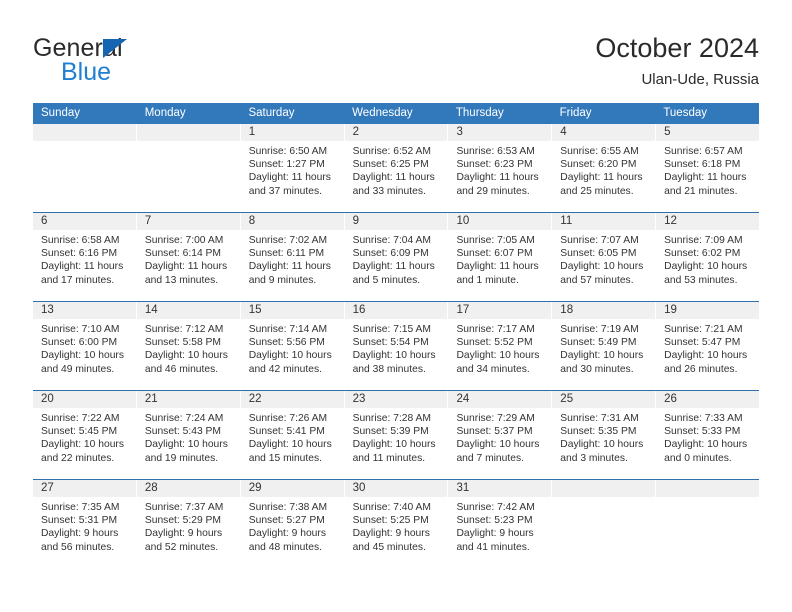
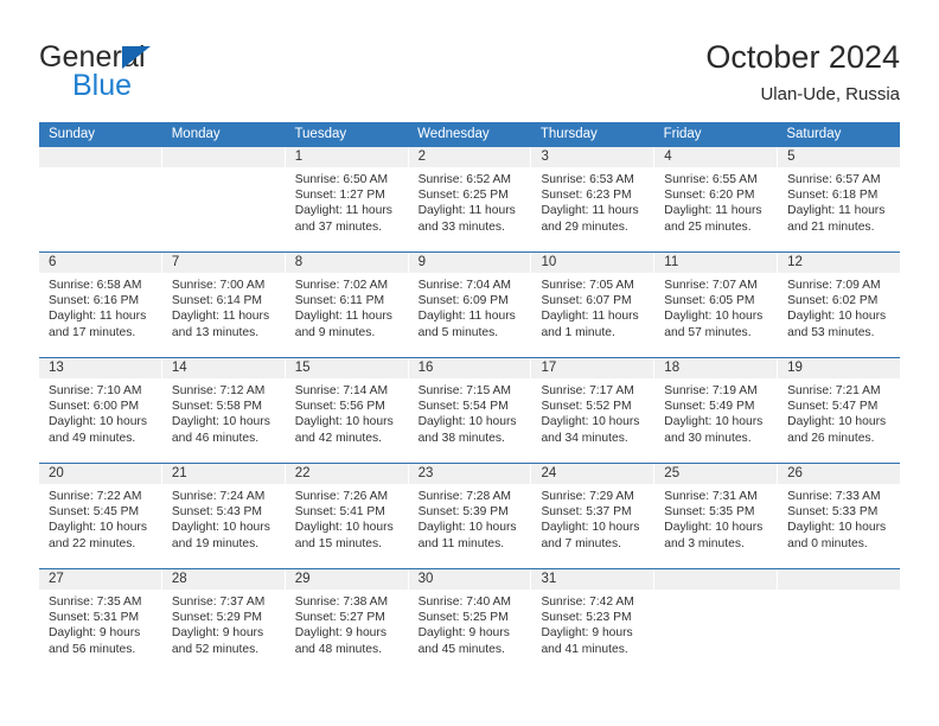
  General
  Blue
  October 2024
  Ulan-Ude, Russia
  Sunday
  Monday
- Saturday
+ Tuesday
  Wednesday
  Thursday
  Friday
- Tuesday
+ Saturday
  1
  Sunrise: 6:50 AM
  Sunset: 1:27 PM
  Daylight: 11 hours
  and 37 minutes.
  2
  Sunrise: 6:52 AM
  Sunset: 6:25 PM
  Daylight: 11 hours
  and 33 minutes.
  3
  Sunrise: 6:53 AM
  Sunset: 6:23 PM
  Daylight: 11 hours
  and 29 minutes.
  4
  Sunrise: 6:55 AM
  Sunset: 6:20 PM
  Daylight: 11 hours
  and 25 minutes.
  5
  Sunrise: 6:57 AM
  Sunset: 6:18 PM
  Daylight: 11 hours
  and 21 minutes.
  6
  Sunrise: 6:58 AM
  Sunset: 6:16 PM
  Daylight: 11 hours
  and 17 minutes.
  7
  Sunrise: 7:00 AM
  Sunset: 6:14 PM
  Daylight: 11 hours
  and 13 minutes.
  8
  Sunrise: 7:02 AM
  Sunset: 6:11 PM
  Daylight: 11 hours
  and 9 minutes.
  9
  Sunrise: 7:04 AM
  Sunset: 6:09 PM
  Daylight: 11 hours
  and 5 minutes.
  10
  Sunrise: 7:05 AM
  Sunset: 6:07 PM
  Daylight: 11 hours
  and 1 minute.
  11
  Sunrise: 7:07 AM
  Sunset: 6:05 PM
  Daylight: 10 hours
  and 57 minutes.
  12
  Sunrise: 7:09 AM
  Sunset: 6:02 PM
  Daylight: 10 hours
  and 53 minutes.
  13
  Sunrise: 7:10 AM
  Sunset: 6:00 PM
  Daylight: 10 hours
  and 49 minutes.
  14
  Sunrise: 7:12 AM
  Sunset: 5:58 PM
  Daylight: 10 hours
  and 46 minutes.
  15
  Sunrise: 7:14 AM
  Sunset: 5:56 PM
  Daylight: 10 hours
  and 42 minutes.
  16
  Sunrise: 7:15 AM
  Sunset: 5:54 PM
  Daylight: 10 hours
  and 38 minutes.
  17
  Sunrise: 7:17 AM
  Sunset: 5:52 PM
  Daylight: 10 hours
  and 34 minutes.
  18
  Sunrise: 7:19 AM
  Sunset: 5:49 PM
  Daylight: 10 hours
  and 30 minutes.
  19
  Sunrise: 7:21 AM
  Sunset: 5:47 PM
  Daylight: 10 hours
  and 26 minutes.
  20
  Sunrise: 7:22 AM
  Sunset: 5:45 PM
  Daylight: 10 hours
  and 22 minutes.
  21
  Sunrise: 7:24 AM
  Sunset: 5:43 PM
  Daylight: 10 hours
  and 19 minutes.
  22
  Sunrise: 7:26 AM
  Sunset: 5:41 PM
  Daylight: 10 hours
  and 15 minutes.
  23
  Sunrise: 7:28 AM
  Sunset: 5:39 PM
  Daylight: 10 hours
  and 11 minutes.
  24
  Sunrise: 7:29 AM
  Sunset: 5:37 PM
  Daylight: 10 hours
  and 7 minutes.
  25
  Sunrise: 7:31 AM
  Sunset: 5:35 PM
  Daylight: 10 hours
  and 3 minutes.
  26
  Sunrise: 7:33 AM
  Sunset: 5:33 PM
  Daylight: 10 hours
  and 0 minutes.
  27
  Sunrise: 7:35 AM
  Sunset: 5:31 PM
  Daylight: 9 hours
  and 56 minutes.
  28
  Sunrise: 7:37 AM
  Sunset: 5:29 PM
  Daylight: 9 hours
  and 52 minutes.
  29
  Sunrise: 7:38 AM
  Sunset: 5:27 PM
  Daylight: 9 hours
  and 48 minutes.
  30
  Sunrise: 7:40 AM
  Sunset: 5:25 PM
  Daylight: 9 hours
  and 45 minutes.
  31
  Sunrise: 7:42 AM
  Sunset: 5:23 PM
  Daylight: 9 hours
  and 41 minutes.
